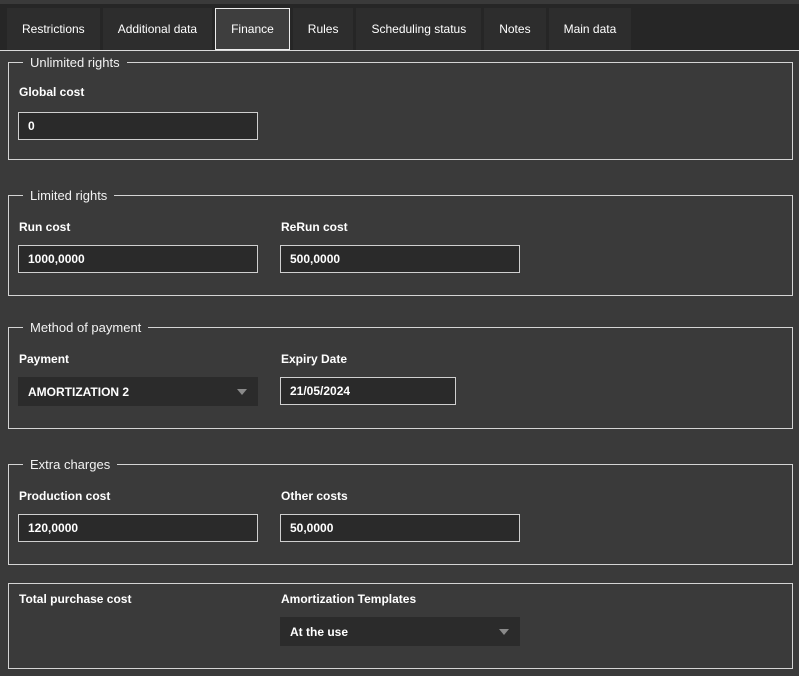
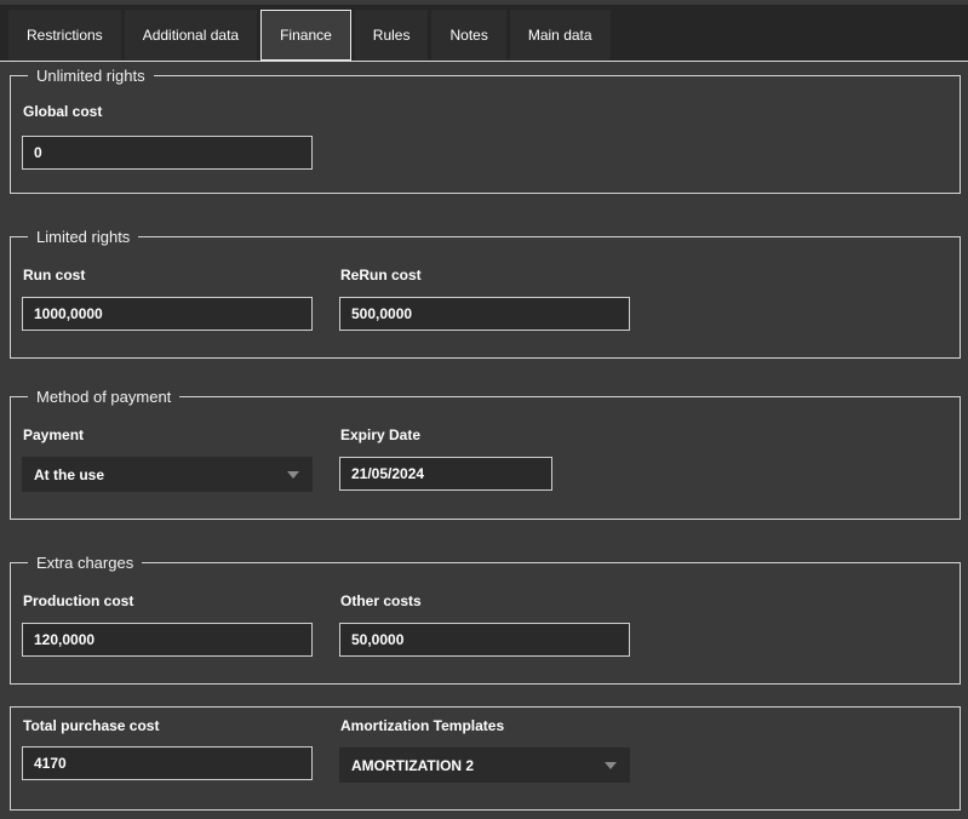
  Restrictions
  Additional data
  Finance
  Rules
- Scheduling status
  Notes
  Main data
  Unlimited rights
  Global cost
  0
  Limited rights
  Run cost
  1000,0000
  ReRun cost
  500,0000
  Method of payment
  Payment
- AMORTIZATION 2
+ At the use
  Expiry Date
  21/05/2024
  Extra charges
  Production cost
  120,0000
  Other costs
  50,0000
  Total purchase cost
+ 4170
  Amortization Templates
- At the use
+ AMORTIZATION 2
